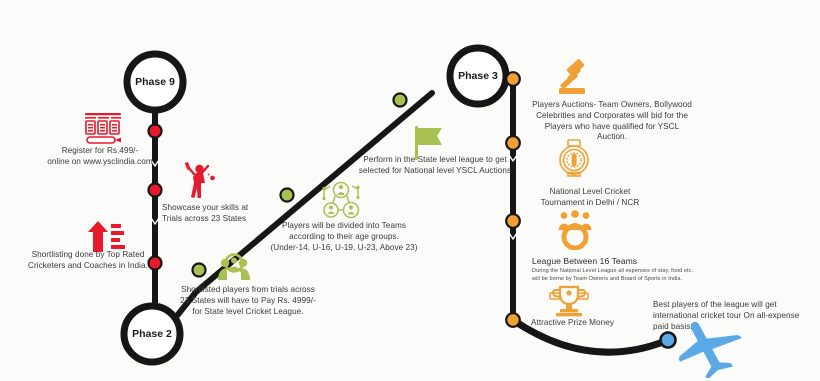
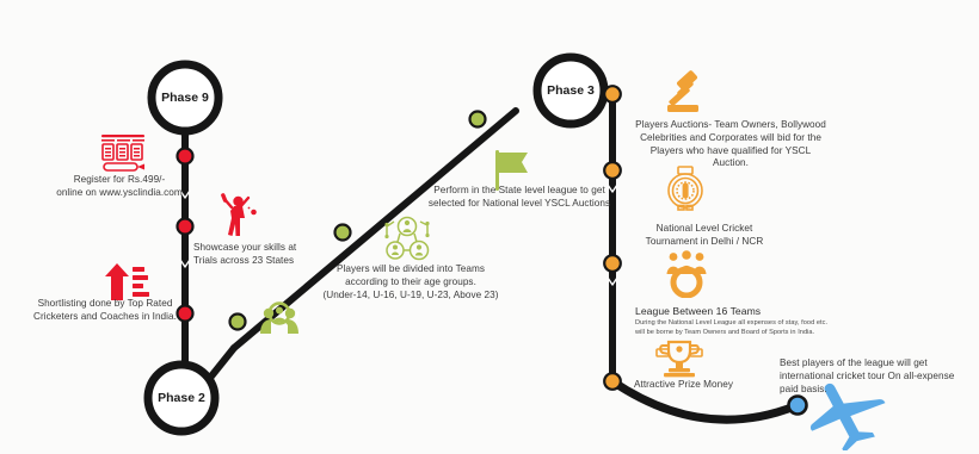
  Phase 9
  Phase 2
  Phase 3
  Register for Rs.499/-
  online on www.ysclindia.com
  Showcase your skills at
  Trials across 23 States
  Shortlisting done by Top Rated
  Cricketers and Coaches in India.
- Shortlisted players from trials across
- 23 States will have to Pay Rs. 4999/-
- for State level Cricket League.
  Players will be divided into Teams
  according to their age groups.
  (Under-14, U-16, U-19, U-23, Above 23)
  Perform in the State level league to get
  selected for National level YSCL Auctions
  Players Auctions- Team Owners, Bollywood
  Celebrities and Corporates will bid for the
  Players who have qualified for YSCL Auction.
  National Level Cricket
  Tournament in Delhi / NCR
  League Between 16 Teams
  Attractive Prize Money
  Best players of the league will get
  international cricket tour On all-expense
  paid basis.
